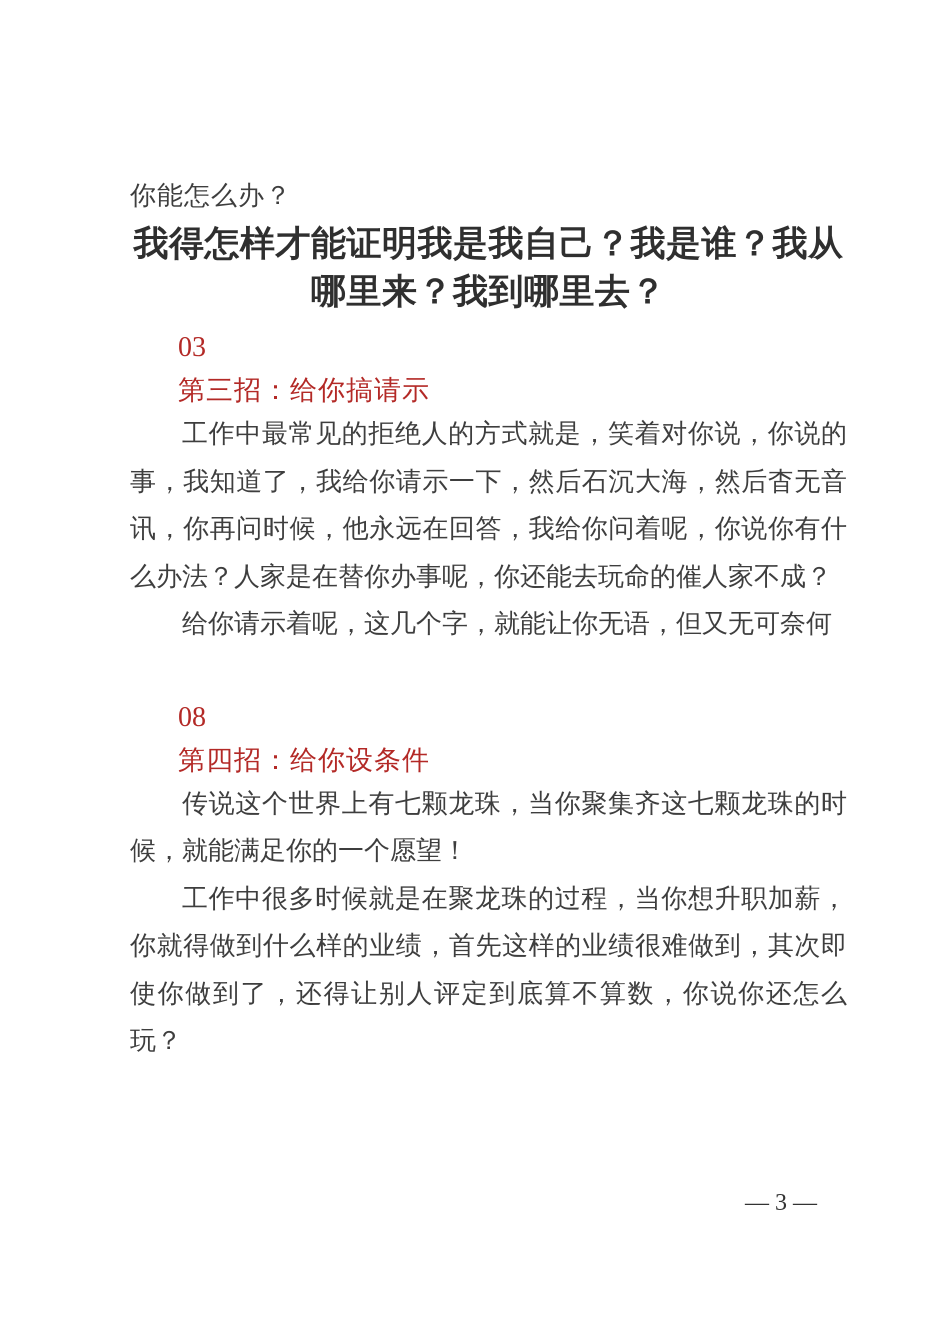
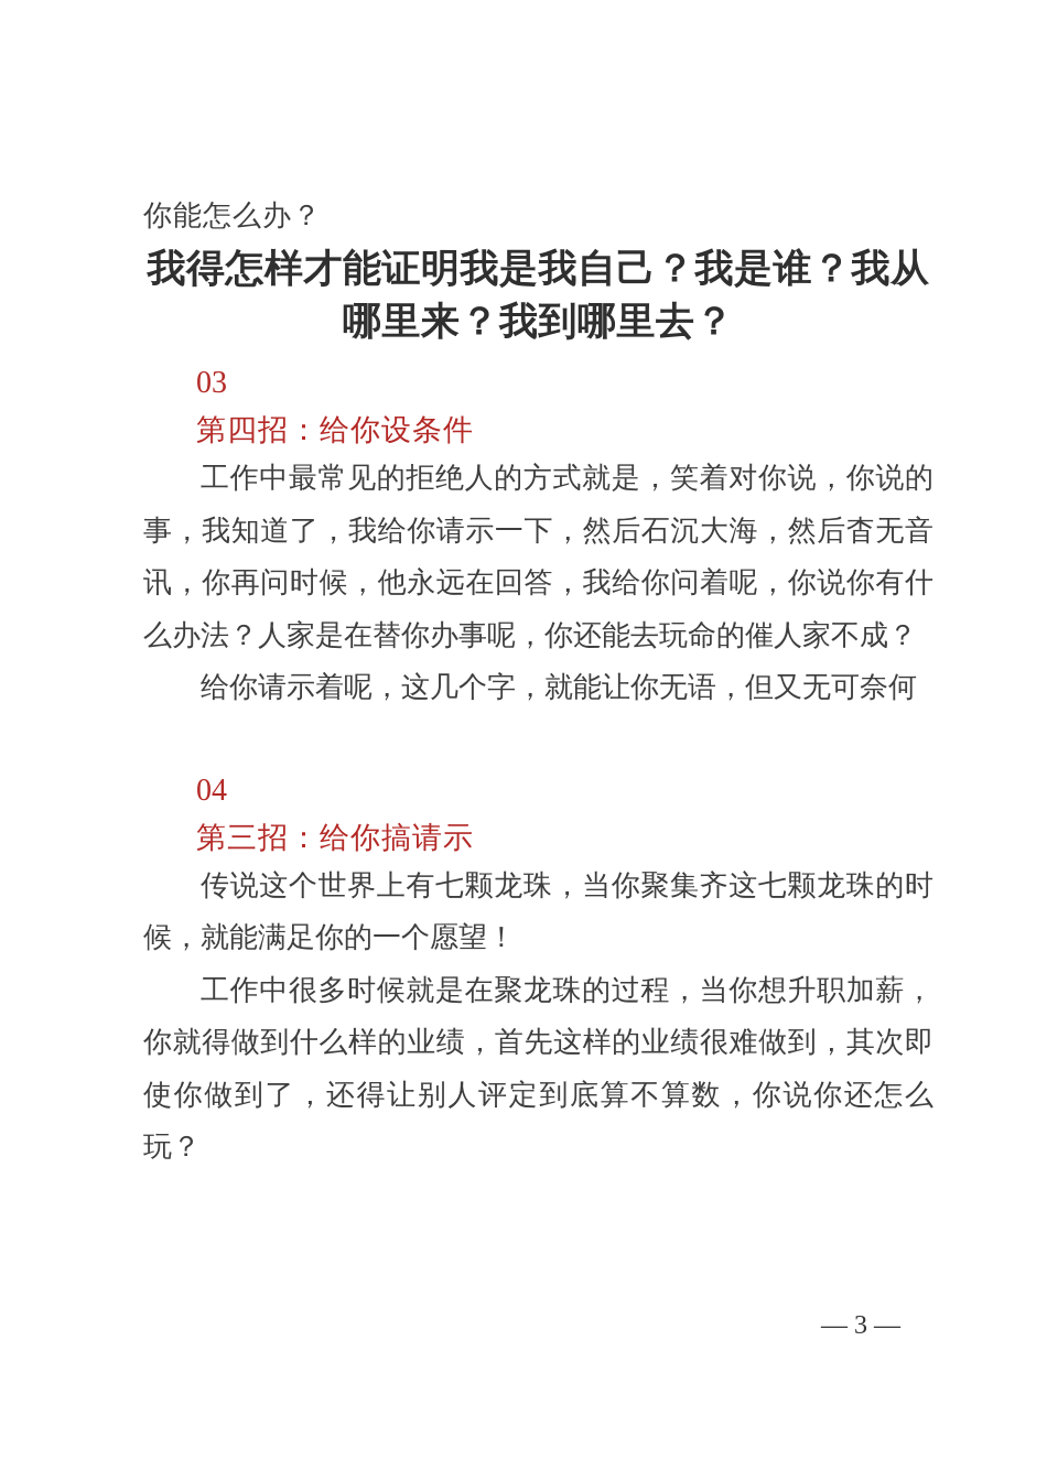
  你能怎么办？
  我得怎样才能证明我是我自己？我是谁？我从哪里来？我到哪里去？
  03
- 第三招：给你搞请示
+ 第四招：给你设条件
  工作中最常见的拒绝人的方式就是，笑着对你说，你说的事，我知道了，我给你请示一下，然后石沉大海，然后杳无音讯，你再问时候，他永远在回答，我给你问着呢，你说你有什么办法？人家是在替你办事呢，你还能去玩命的催人家不成？
  给你请示着呢，这几个字，就能让你无语，但又无可奈何
- 08
+ 04
- 第四招：给你设条件
+ 第三招：给你搞请示
  传说这个世界上有七颗龙珠，当你聚集齐这七颗龙珠的时候，就能满足你的一个愿望！
  工作中很多时候就是在聚龙珠的过程，当你想升职加薪，你就得做到什么样的业绩，首先这样的业绩很难做到，其次即使你做到了，还得让别人评定到底算不算数，你说你还怎么玩？
  — 3 —
